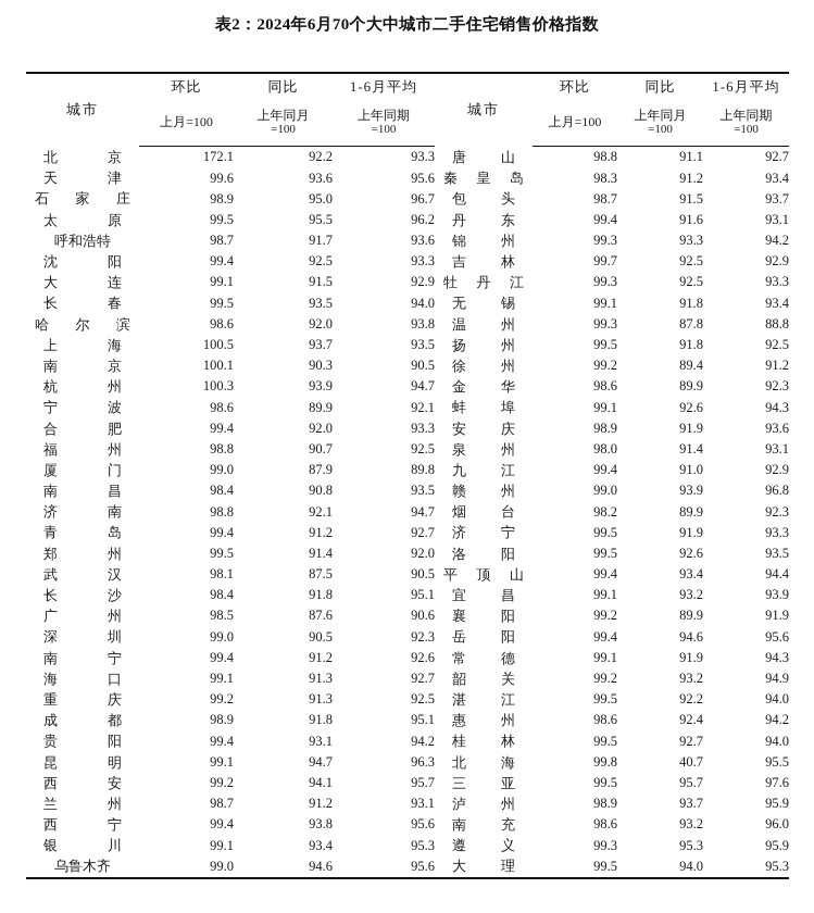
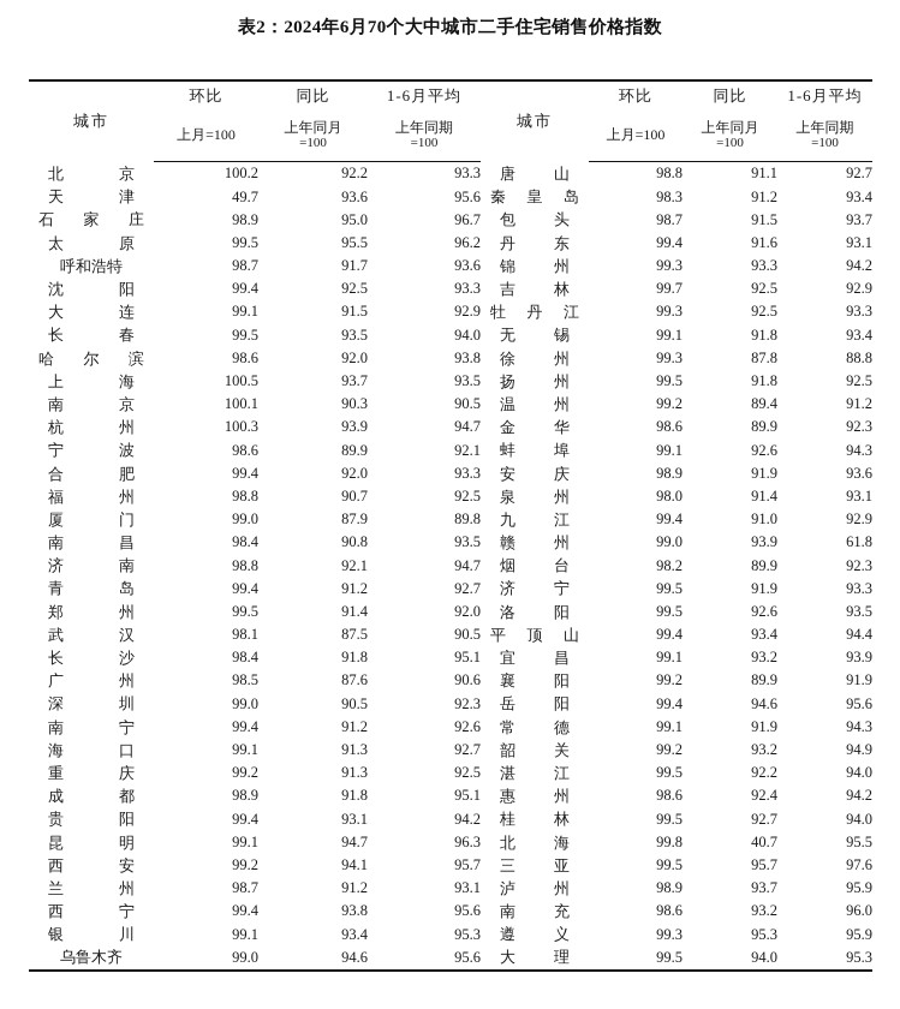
  表2：2024年6月70个大中城市二手住宅销售价格指数
  城市	环比	同比	1-6月平均	城市	环比	同比	1-6月平均
  上月=100	上年同月 =100	上年同期 =100	上月=100	上年同月 =100	上年同期 =100
- 北京	172.1	92.2	93.3	唐山	98.8	91.1	92.7
+ 北京	100.2	92.2	93.3	唐山	98.8	91.1	92.7
- 天津	99.6	93.6	95.6	秦皇岛	98.3	91.2	93.4
+ 天津	49.7	93.6	95.6	秦皇岛	98.3	91.2	93.4
  石家庄	98.9	95.0	96.7	包头	98.7	91.5	93.7
  太原	99.5	95.5	96.2	丹东	99.4	91.6	93.1
  呼和浩特	98.7	91.7	93.6	锦州	99.3	93.3	94.2
  沈阳	99.4	92.5	93.3	吉林	99.7	92.5	92.9
  大连	99.1	91.5	92.9	牡丹江	99.3	92.5	93.3
  长春	99.5	93.5	94.0	无锡	99.1	91.8	93.4
- 哈尔滨	98.6	92.0	93.8	温州	99.3	87.8	88.8
+ 哈尔滨	98.6	92.0	93.8	徐州	99.3	87.8	88.8
  上海	100.5	93.7	93.5	扬州	99.5	91.8	92.5
- 南京	100.1	90.3	90.5	徐州	99.2	89.4	91.2
+ 南京	100.1	90.3	90.5	温州	99.2	89.4	91.2
  杭州	100.3	93.9	94.7	金华	98.6	89.9	92.3
  宁波	98.6	89.9	92.1	蚌埠	99.1	92.6	94.3
  合肥	99.4	92.0	93.3	安庆	98.9	91.9	93.6
  福州	98.8	90.7	92.5	泉州	98.0	91.4	93.1
  厦门	99.0	87.9	89.8	九江	99.4	91.0	92.9
- 南昌	98.4	90.8	93.5	赣州	99.0	93.9	96.8
+ 南昌	98.4	90.8	93.5	赣州	99.0	93.9	61.8
  济南	98.8	92.1	94.7	烟台	98.2	89.9	92.3
  青岛	99.4	91.2	92.7	济宁	99.5	91.9	93.3
  郑州	99.5	91.4	92.0	洛阳	99.5	92.6	93.5
  武汉	98.1	87.5	90.5	平顶山	99.4	93.4	94.4
  长沙	98.4	91.8	95.1	宜昌	99.1	93.2	93.9
  广州	98.5	87.6	90.6	襄阳	99.2	89.9	91.9
  深圳	99.0	90.5	92.3	岳阳	99.4	94.6	95.6
  南宁	99.4	91.2	92.6	常德	99.1	91.9	94.3
  海口	99.1	91.3	92.7	韶关	99.2	93.2	94.9
  重庆	99.2	91.3	92.5	湛江	99.5	92.2	94.0
  成都	98.9	91.8	95.1	惠州	98.6	92.4	94.2
  贵阳	99.4	93.1	94.2	桂林	99.5	92.7	94.0
  昆明	99.1	94.7	96.3	北海	99.8	40.7	95.5
  西安	99.2	94.1	95.7	三亚	99.5	95.7	97.6
  兰州	98.7	91.2	93.1	泸州	98.9	93.7	95.9
  西宁	99.4	93.8	95.6	南充	98.6	93.2	96.0
  银川	99.1	93.4	95.3	遵义	99.3	95.3	95.9
  乌鲁木齐	99.0	94.6	95.6	大理	99.5	94.0	95.3
